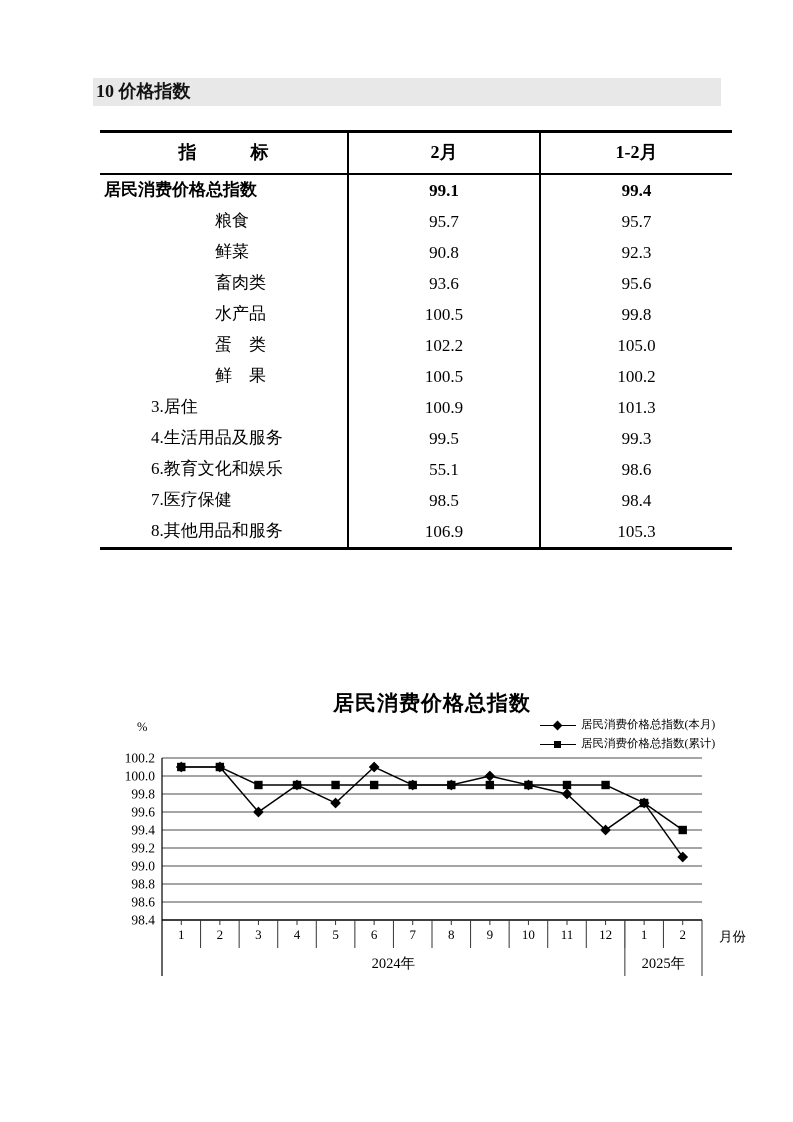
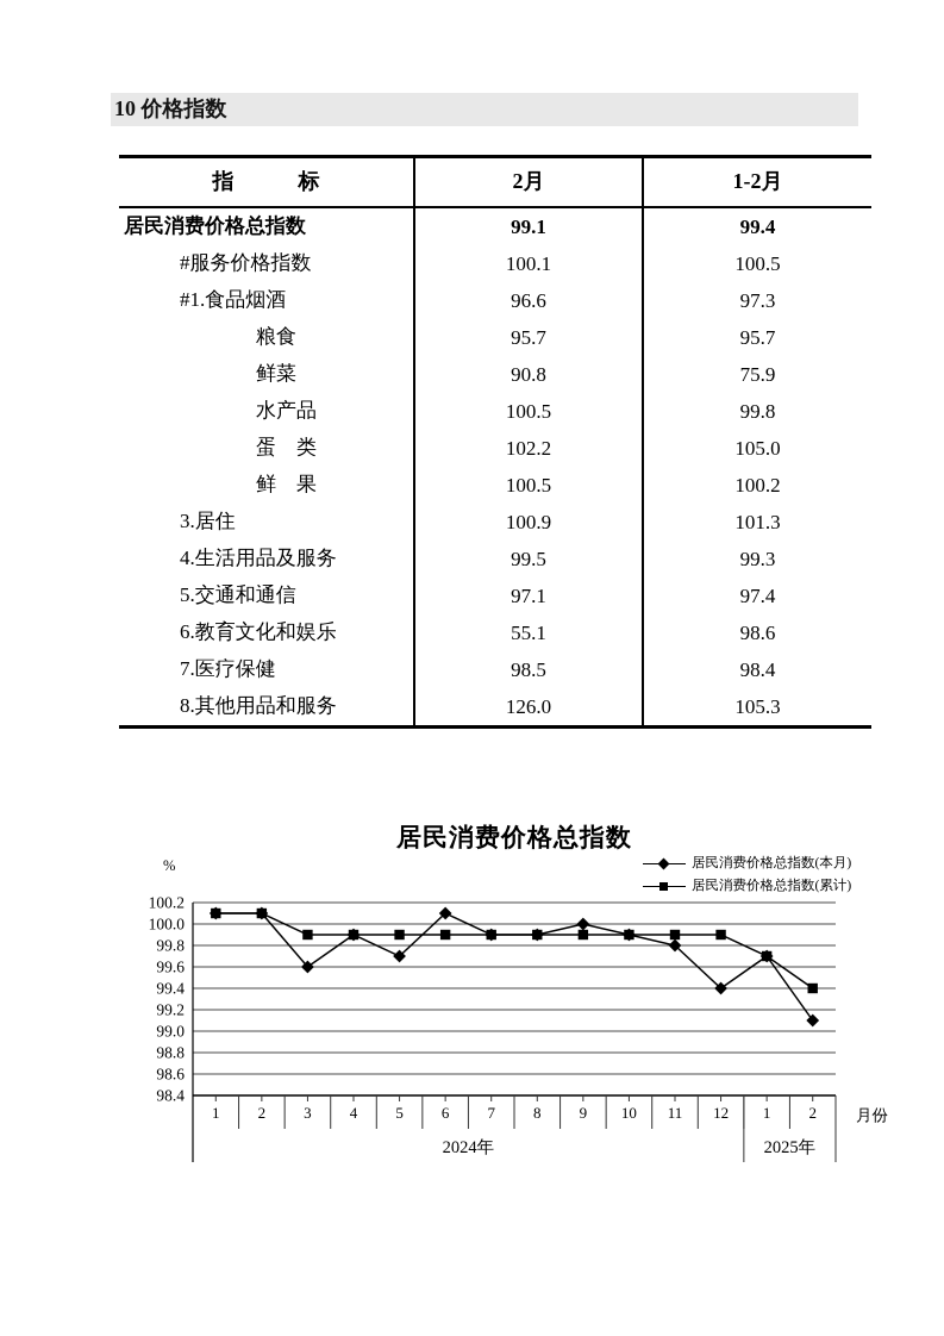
  10 价格指数
  指 标	2月	1-2月
  居民消费价格总指数	99.1	99.4
+ #服务价格指数	100.1	100.5
+ #1.食品烟酒	96.6	97.3
  粮食	95.7	95.7
- 鲜菜	90.8	92.3
+ 鲜菜	90.8	75.9
- 畜肉类	93.6	95.6
  水产品	100.5	99.8
  蛋 类	102.2	105.0
  鲜 果	100.5	100.2
  3.居住	100.9	101.3
  4.生活用品及服务	99.5	99.3
+ 5.交通和通信	97.1	97.4
  6.教育文化和娱乐	55.1	98.6
  7.医疗保健	98.5	98.4
- 8.其他用品和服务	106.9	105.3
+ 8.其他用品和服务	126.0	105.3
  居民消费价格总指数
  居民消费价格总指数(本月)
  居民消费价格总指数(累计)
  %
  100.2
  100.0
  99.8
  99.6
  99.4
  99.2
  99.0
  98.8
  98.6
  98.4
  1
  2
  3
  4
  5
  6
  7
  8
  9
  10
  11
  12
  1
  2
  2024年
  2025年
  月份
